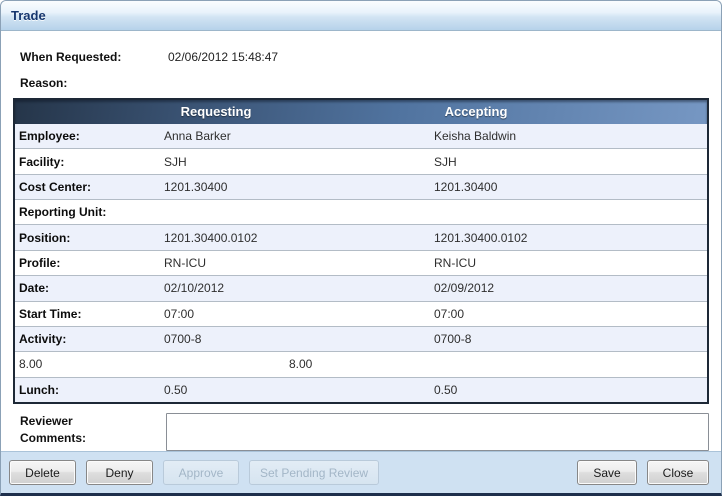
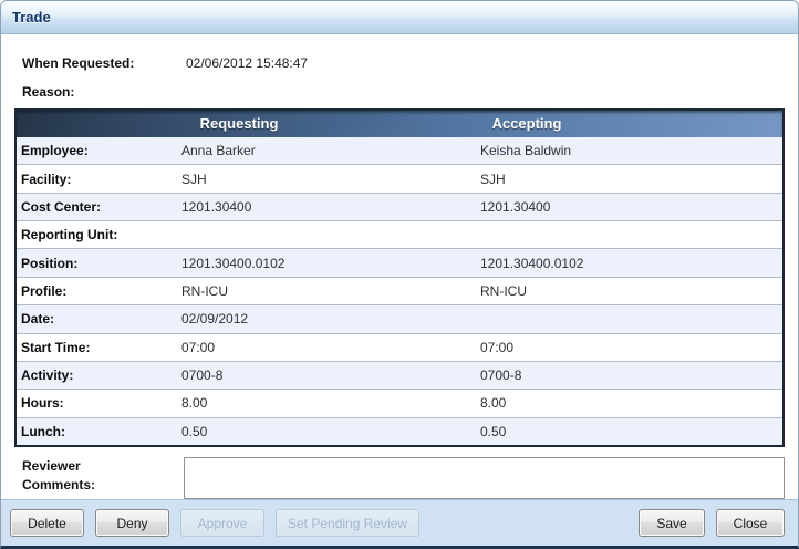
  Trade
  When Requested:
  02/06/2012 15:48:47
  Reason:
  Requesting
  Accepting
  Employee:
  Anna Barker
  Keisha Baldwin
  Facility:
  SJH
  SJH
  Cost Center:
  1201.30400
  1201.30400
  Reporting Unit:
  Position:
  1201.30400.0102
  1201.30400.0102
  Profile:
  RN-ICU
  RN-ICU
  Date:
- 02/10/2012
  02/09/2012
  Start Time:
  07:00
  07:00
  Activity:
  0700-8
  0700-8
+ Hours:
  8.00
  8.00
  Lunch:
  0.50
  0.50
  Reviewer Comments:
  Delete
  Deny
  Approve
  Set Pending Review
  Save
  Close
